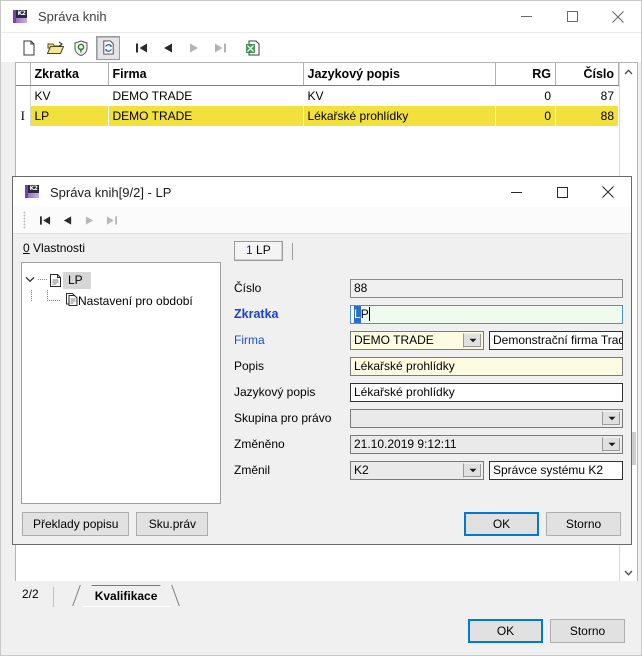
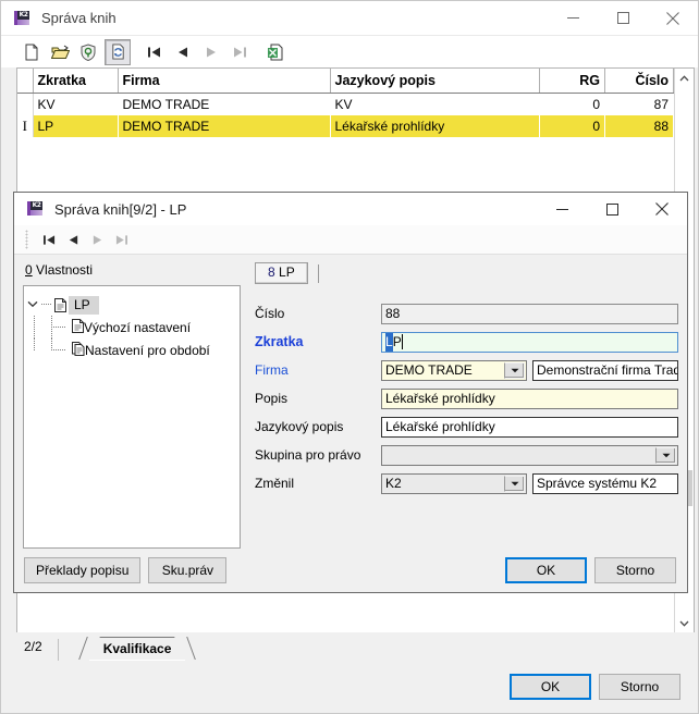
  Správa knih
  	Zkratka	Firma	Jazykový popis	RG	Číslo
  	KV	DEMO TRADE	KV	0	87
  I	LP	DEMO TRADE	Lékařské prohlídky	0	88
  2/2
  Kvalifikace
  OK
  Storno
  Správa knih[9/2] - LP
  0 Vlastnosti
  LP
+ Výchozí nastavení
  Nastavení pro období
- 1 LP
+ 8 LP
  Číslo
  88
  Zkratka
  L
  P
  Firma
  DEMO TRADE
  Demonstrační firma Trad
  Popis
  Lékařské prohlídky
  Jazykový popis
  Lékařské prohlídky
  Skupina pro právo
- Změněno
- 21.10.2019 9:12:11
  Změnil
  K2
  Správce systému K2
  Překlady popisu
  Sku.práv
  OK
  Storno
